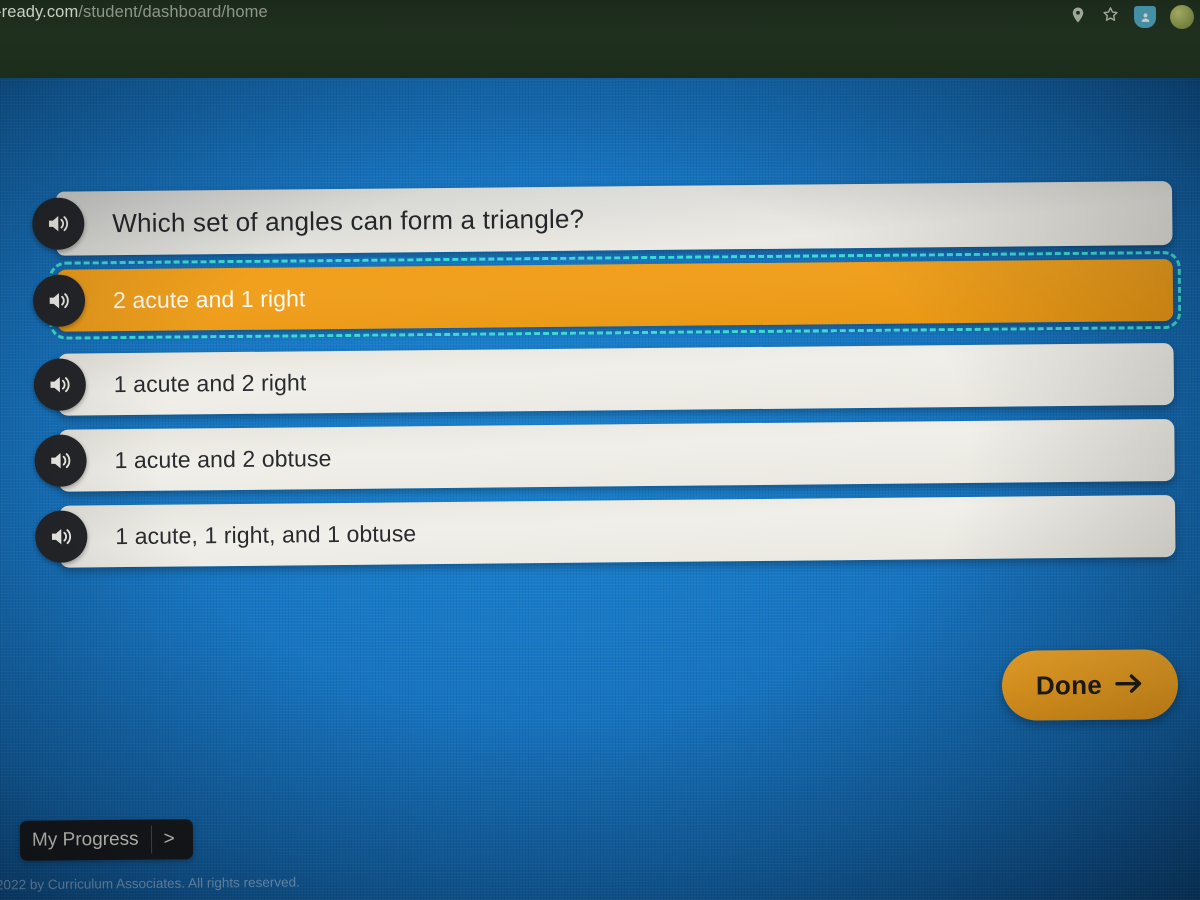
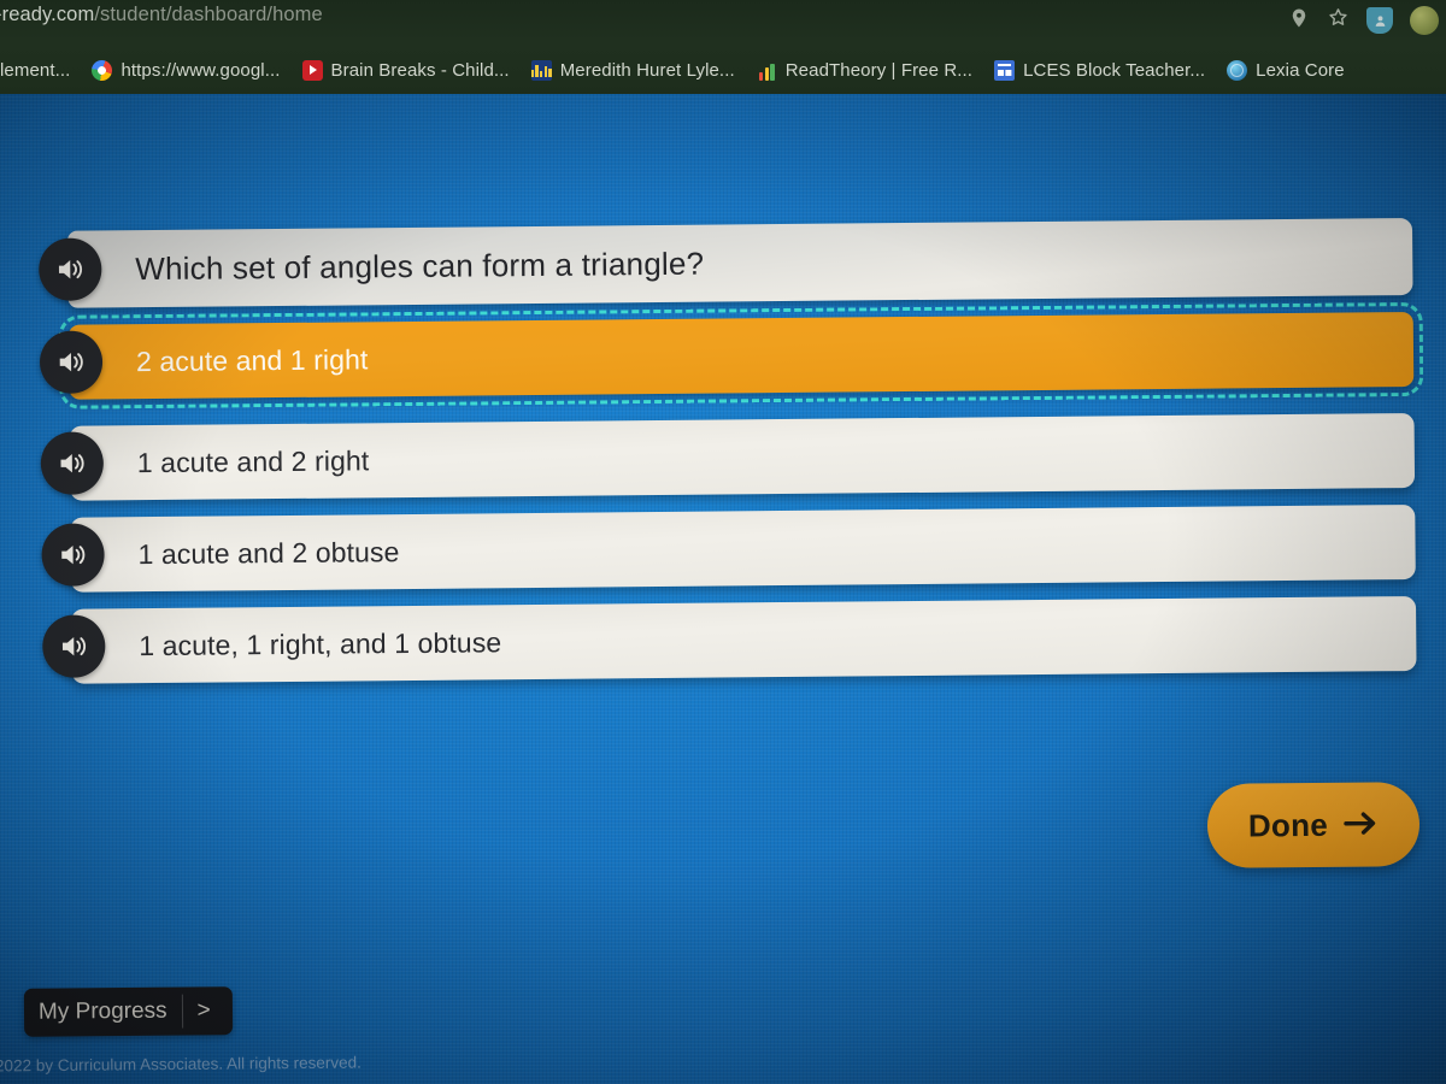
  ready.com/student/dashboard/home
+ lement...
+ https://www.googl...
+ Brain Breaks - Child...
+ Meredith Huret Lyle...
+ ReadTheory | Free R...
+ LCES Block Teacher...
+ Lexia Core
